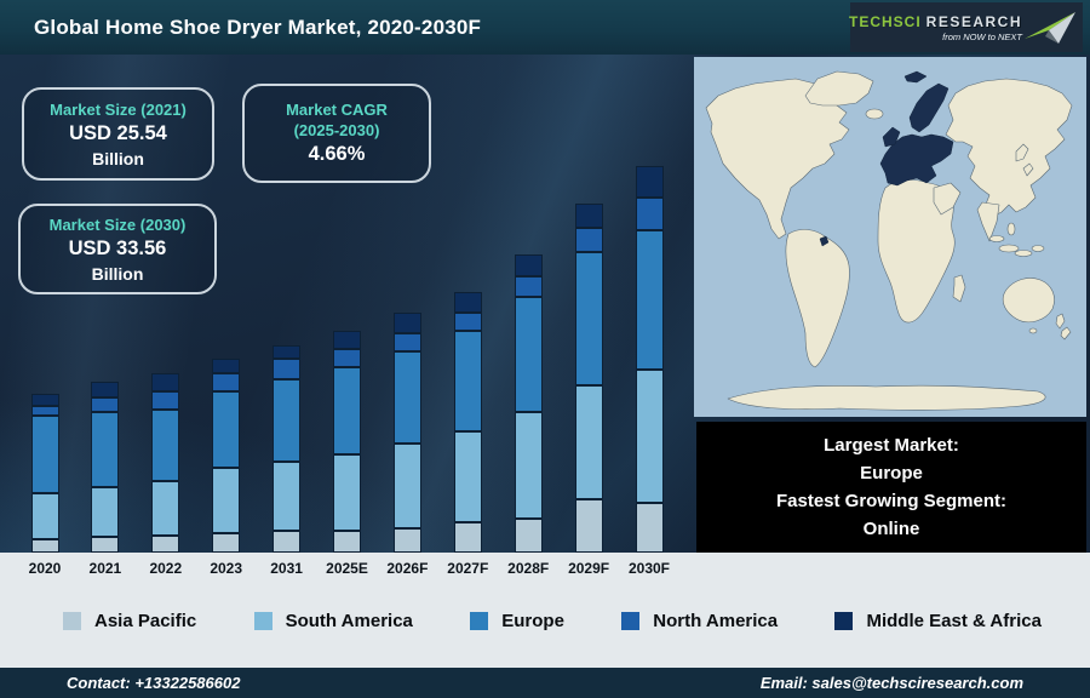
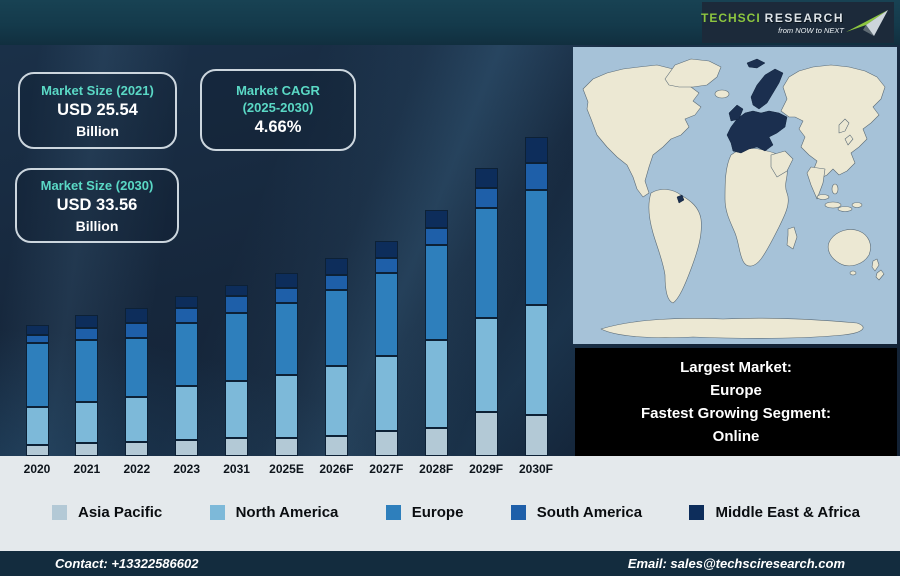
- Global Home Shoe Dryer Market, 2020-2030F
  TECHSCI
  RESEARCH
  from NOW to NEXT
  Market Size (2021)
  USD 25.54
  Billion
  Market CAGR
  (2025-2030)
  4.66%
  Market Size (2030)
  USD 33.56
  Billion
  Largest Market:
  Europe
  Fastest Growing Segment:
  Online
  2020
  2021
  2022
  2023
  2031
  2025E
  2026F
  2027F
  2028F
  2029F
  2030F
  Asia Pacific
- South America
+ North America
  Europe
- North America
+ South America
  Middle East & Africa
  Contact: +13322586602
  Email: sales@techsciresearch.com
